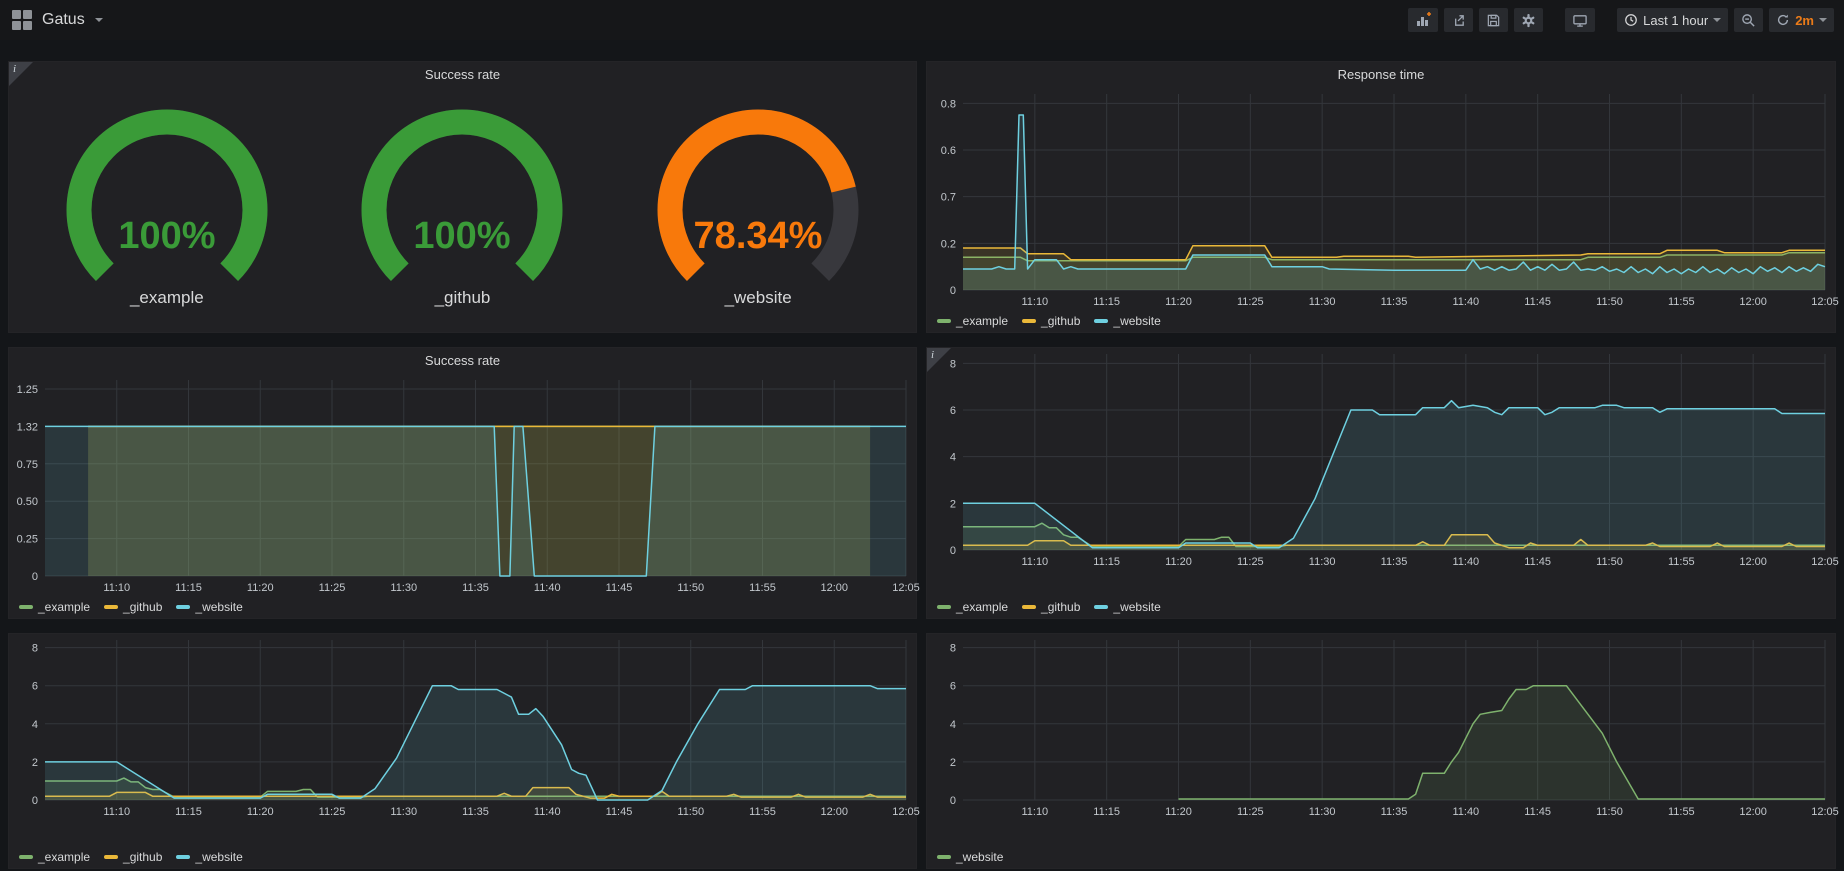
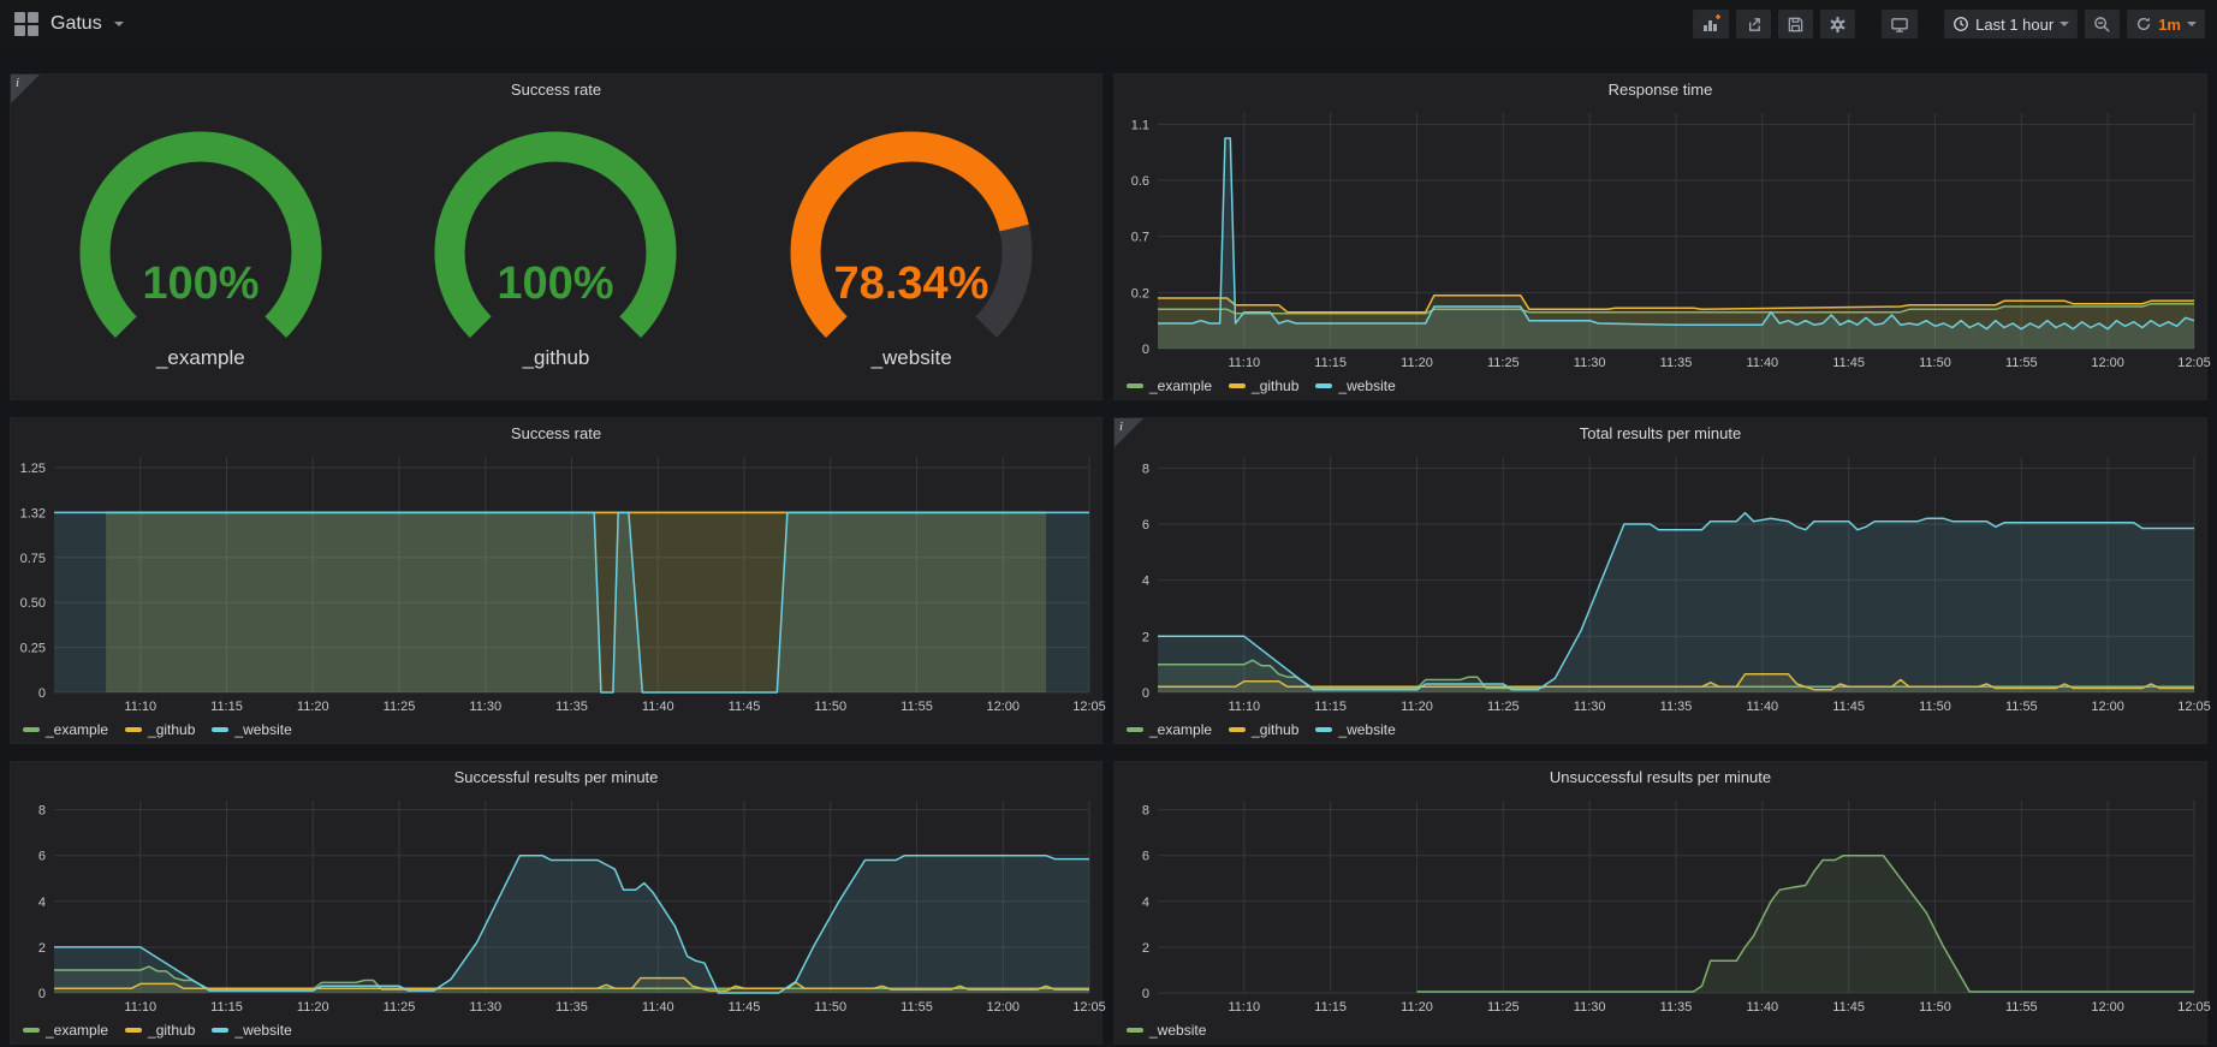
  Gatus
  Last 1 hour
- 2m
+ 1m
  i
  Success rate
  100%
  _example
  100%
  _github
  78.34%
  _website
  Response time
  0
  0.2
  0.7
  0.6
- 0.8
+ 1.1
  11:10
  11:15
  11:20
  11:25
  11:30
  11:35
  11:40
  11:45
  11:50
  11:55
  12:00
  12:05
  _example
  _github
  _website
  Success rate
  0
  0.25
  0.50
  0.75
  1.32
  1.25
  11:10
  11:15
  11:20
  11:25
  11:30
  11:35
  11:40
  11:45
  11:50
  11:55
  12:00
  12:05
  _example
  _github
  _website
  i
+ Total results per minute
  0
  2
  4
  6
  8
  11:10
  11:15
  11:20
  11:25
  11:30
  11:35
  11:40
  11:45
  11:50
  11:55
  12:00
  12:05
  _example
  _github
  _website
+ Successful results per minute
  0
  2
  4
  6
  8
  11:10
  11:15
  11:20
  11:25
  11:30
  11:35
  11:40
  11:45
  11:50
  11:55
  12:00
  12:05
  _example
  _github
  _website
+ Unsuccessful results per minute
  0
  2
  4
  6
  8
  11:10
  11:15
  11:20
  11:25
  11:30
  11:35
  11:40
  11:45
  11:50
  11:55
  12:00
  12:05
  _website
